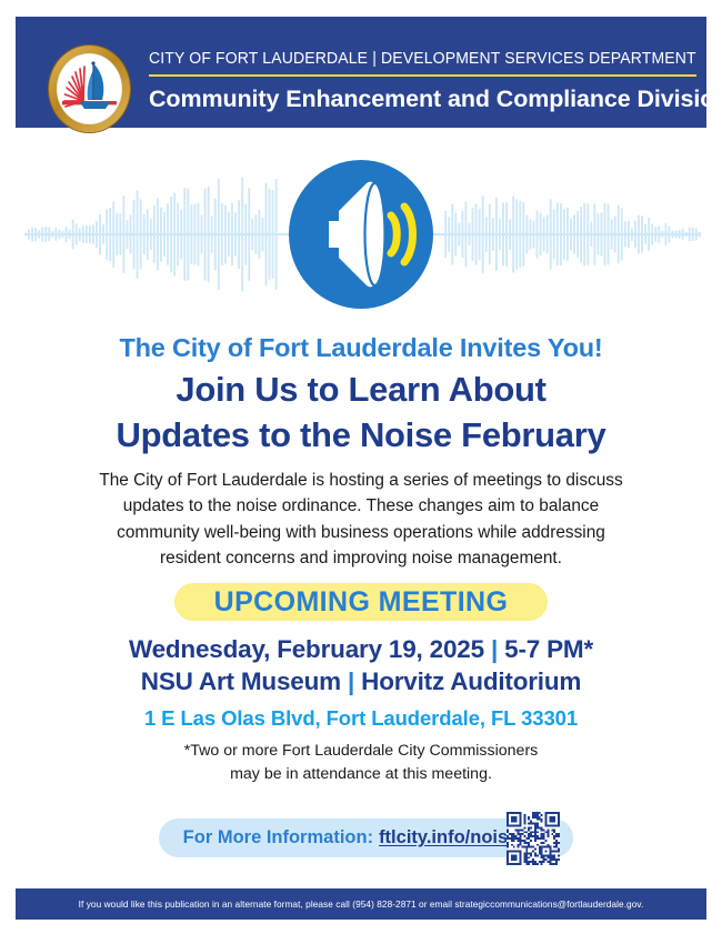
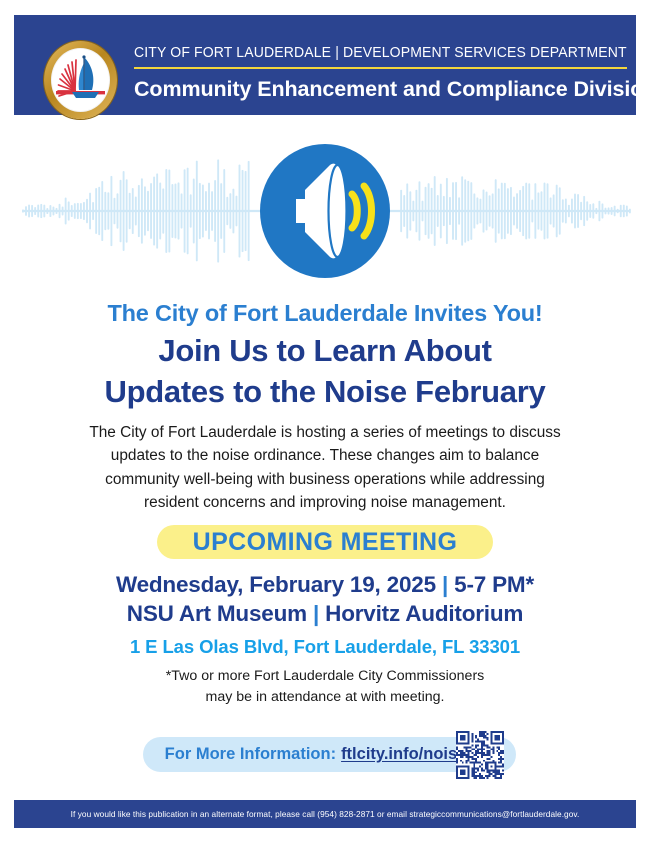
  CITY OF FORT LAUDERDALE | DEVELOPMENT SERVICES DEPARTMENT
  Community Enhancement and Compliance Divisio
  The City of Fort Lauderdale Invites You!
  Join Us to Learn About
  Updates to the Noise February
  The City of Fort Lauderdale is hosting a series of meetings to discuss updates to the noise ordinance. These changes aim to balance community well-being with business operations while addressing resident concerns and improving noise management.
  UPCOMING MEETING
  Wednesday, February 19, 2025 | 5-7 PM*
  NSU Art Museum | Horvitz Auditorium
  1 E Las Olas Blvd, Fort Lauderdale, FL 33301
  *Two or more Fort Lauderdale City Commissioners
- may be in attendance at this meeting.
+ may be in attendance at with meeting.
  For More Information:
  ftlcity.info/nois
  If you would like this publication in an alternate format, please call (954) 828-2871 or email strategiccommunications@fortlauderdale.gov.
